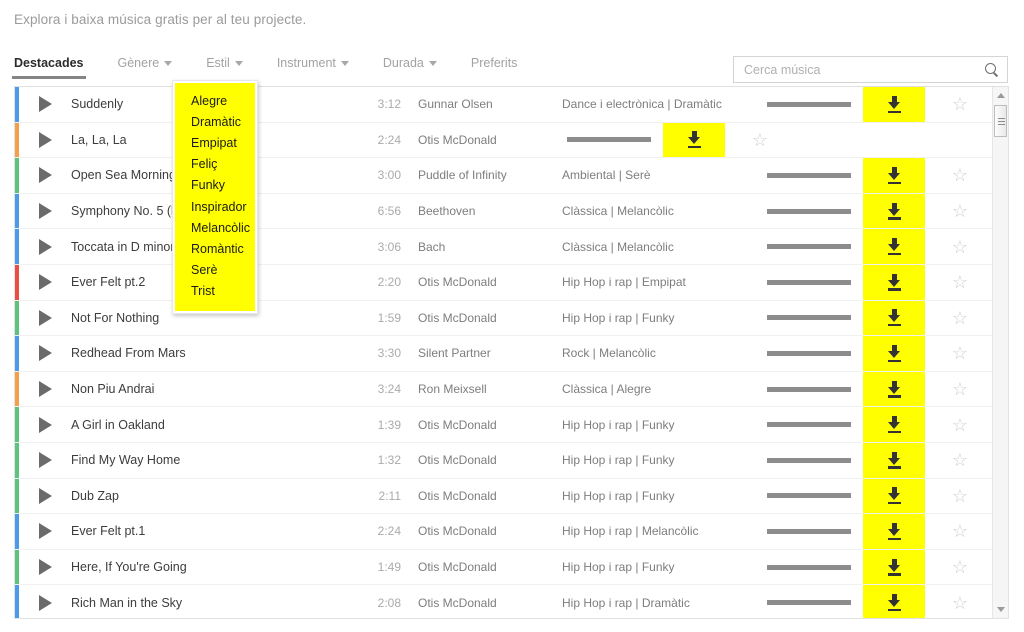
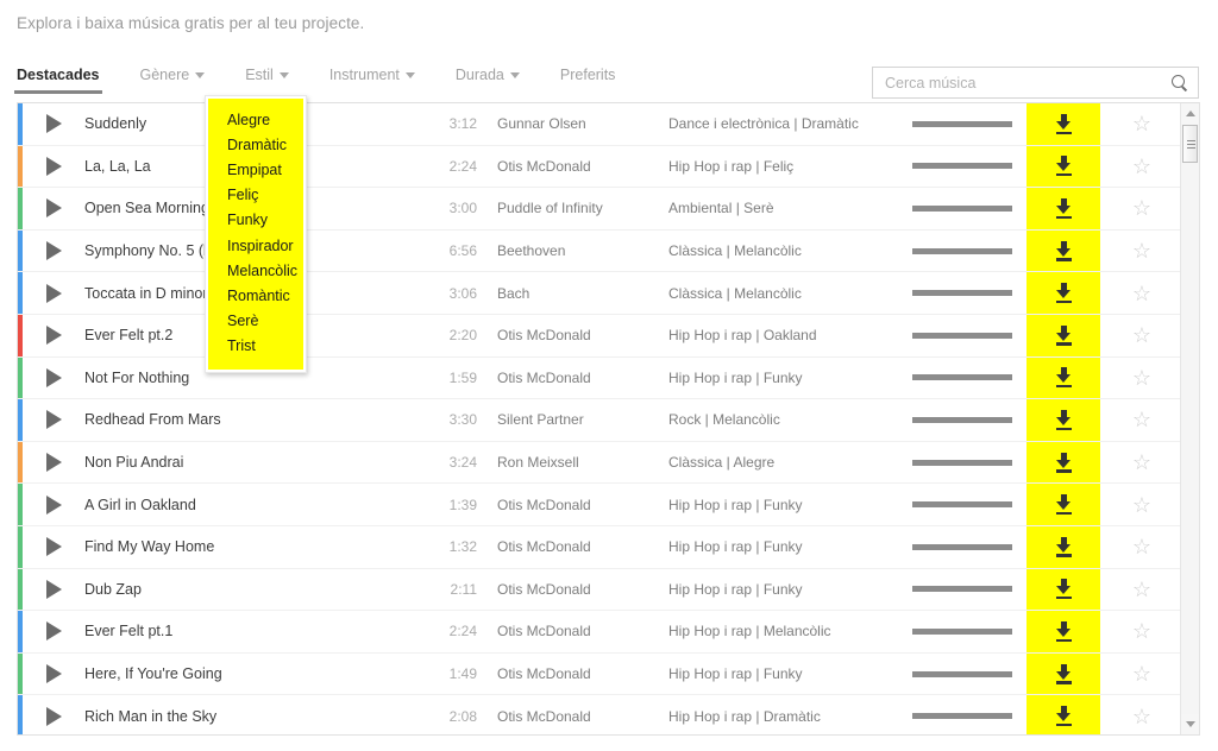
  Explora i baixa música gratis per al teu projecte.
  Destacades
  Gènere
  Estil
  Instrument
  Durada
  Preferits
  Cerca música
  Suddenly
  3:12
  Gunnar Olsen
  Dance i electrònica | Dramàtic
  ☆
  La, La, La
  2:24
  Otis McDonald
+ Hip Hop i rap | Feliç
  ☆
  Open Sea Mornin
  3:00
  Puddle of Infinity
  Ambiental | Serè
  ☆
  Symphony No. 5 (
  6:56
  Beethoven
  Clàssica | Melancòlic
  ☆
  Toccata in D mino
  3:06
  Bach
  Clàssica | Melancòlic
  ☆
  Ever Felt pt.2
  2:20
  Otis McDonald
- Hip Hop i rap | Empipat
+ Hip Hop i rap | Oakland
  ☆
  Not For Nothing
  1:59
  Otis McDonald
  Hip Hop i rap | Funky
  ☆
  Redhead From Mars
  3:30
  Silent Partner
  Rock | Melancòlic
  ☆
  Non Piu Andrai
  3:24
  Ron Meixsell
  Clàssica | Alegre
  ☆
  A Girl in Oakland
  1:39
  Otis McDonald
  Hip Hop i rap | Funky
  ☆
  Find My Way Home
  1:32
  Otis McDonald
  Hip Hop i rap | Funky
  ☆
  Dub Zap
  2:11
  Otis McDonald
  Hip Hop i rap | Funky
  ☆
  Ever Felt pt.1
  2:24
  Otis McDonald
  Hip Hop i rap | Melancòlic
  ☆
  Here, If You're Going
  1:49
  Otis McDonald
  Hip Hop i rap | Funky
  ☆
  Rich Man in the Sky
  2:08
  Otis McDonald
  Hip Hop i rap | Dramàtic
  ☆
  Alegre
  Dramàtic
  Empipat
  Feliç
  Funky
  Inspirador
  Melancòlic
  Romàntic
  Serè
  Trist
